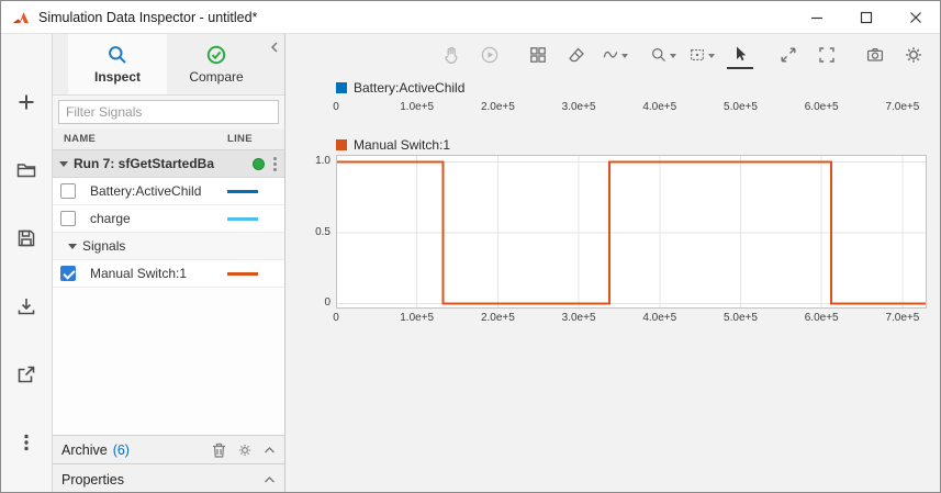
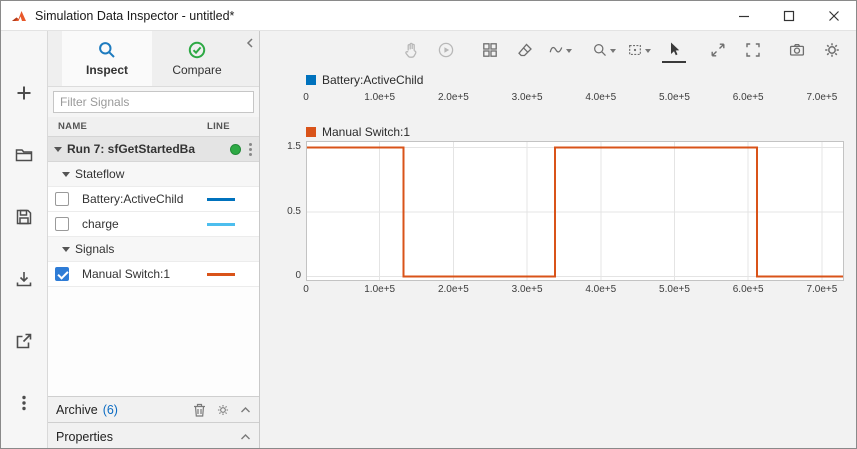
  Simulation Data Inspector - untitled*
  Inspect
  Compare
  Filter Signals
  NAME
  LINE
  Run 7: sfGetStartedBa
+ Stateflow
  Battery:ActiveChild
  charge
  Signals
  Manual Switch:1
  Archive
  (6)
  Properties
  Battery:ActiveChild
  0
  1.0e+5
  2.0e+5
  3.0e+5
  4.0e+5
  5.0e+5
  6.0e+5
  7.0e+5
  Manual Switch:1
  0
  0.5
- 1.0
+ 1.5
  0
  1.0e+5
  2.0e+5
  3.0e+5
  4.0e+5
  5.0e+5
  6.0e+5
  7.0e+5
